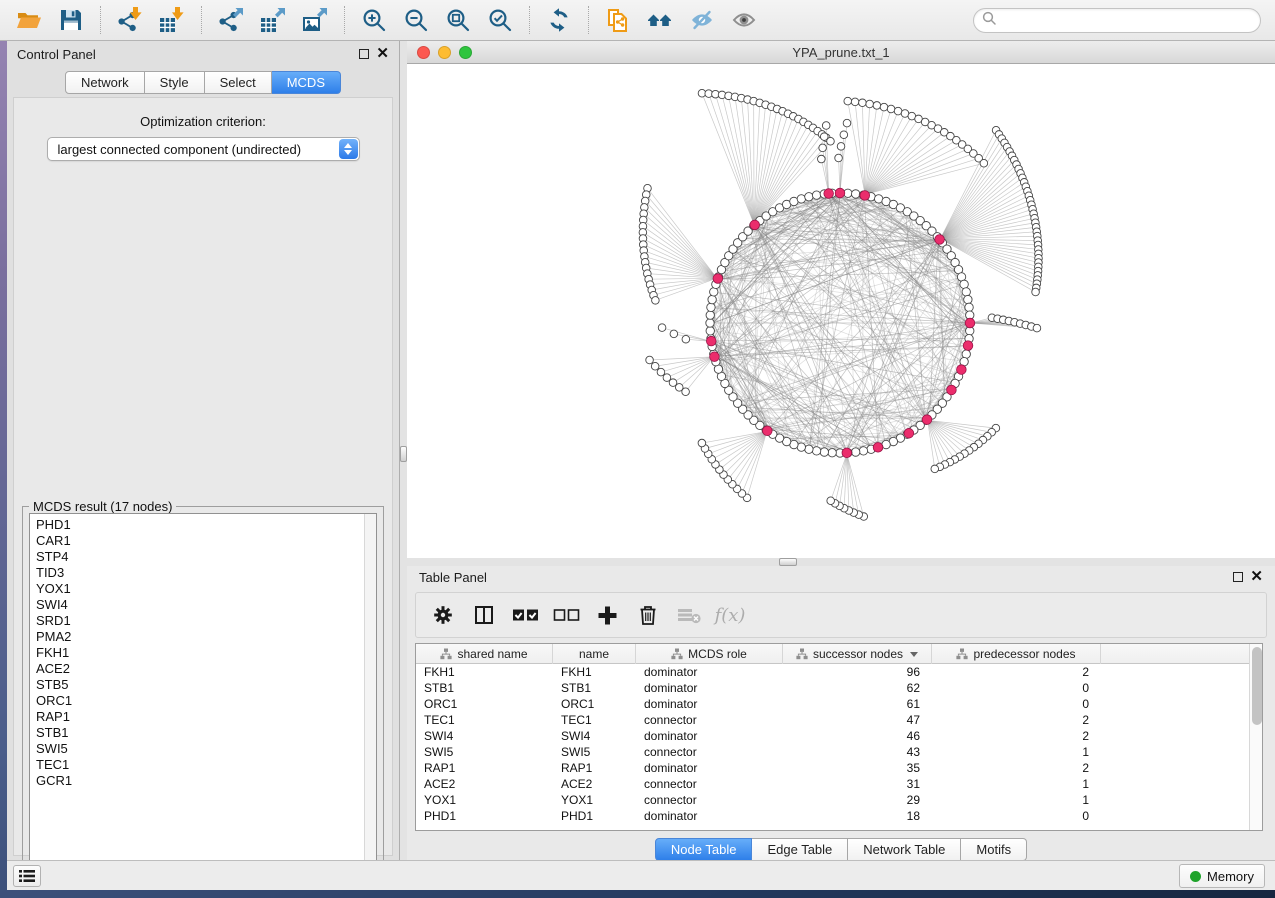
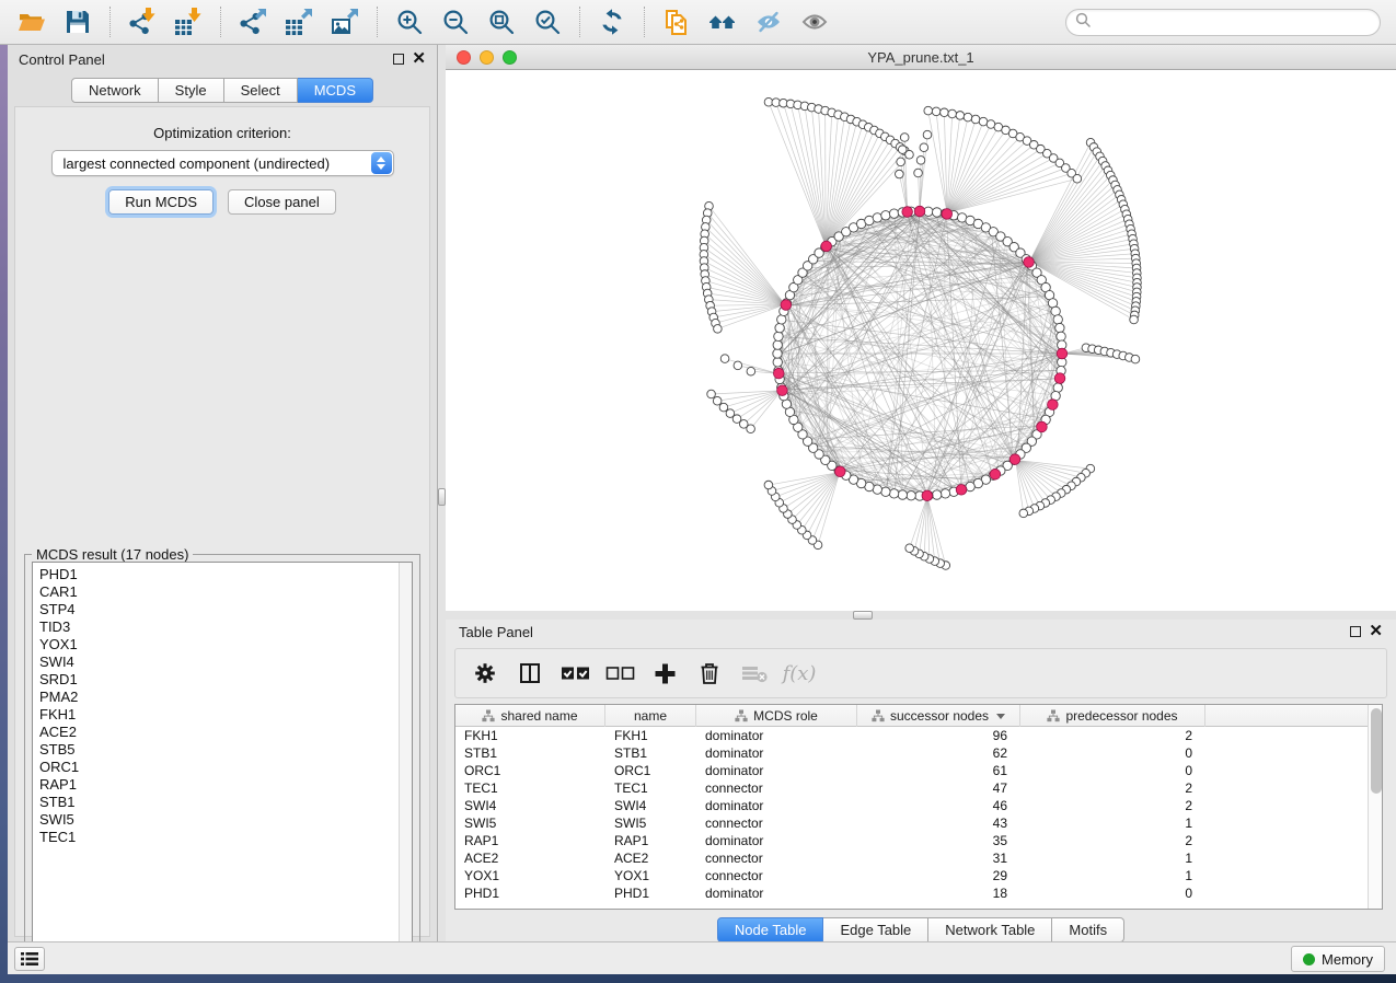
  Control Panel
  ✕
  Network
  Style
  Select
  MCDS
  Optimization criterion:
  largest connected component (undirected)
+ Run MCDS
+ Close panel
  MCDS result (17 nodes)
  PHD1
  CAR1
  STP4
  TID3
  YOX1
  SWI4
  SRD1
  PMA2
  FKH1
  ACE2
  STB5
  ORC1
  RAP1
  STB1
  SWI5
  TEC1
- GCR1
  YPA_prune.txt_1
  Table Panel
  ✕
  f(x)
  shared name
  name
  MCDS role
  successor nodes
  predecessor nodes
  FKH1
  FKH1
  dominator
  96
  2
  STB1
  STB1
  dominator
  62
  0
  ORC1
  ORC1
  dominator
  61
  0
  TEC1
  TEC1
  connector
  47
  2
  SWI4
  SWI4
  dominator
  46
  2
  SWI5
  SWI5
  connector
  43
  1
  RAP1
  RAP1
  dominator
  35
  2
  ACE2
  ACE2
  connector
  31
  1
  YOX1
  YOX1
  connector
  29
  1
  PHD1
  PHD1
  dominator
  18
  0
  Node Table
  Edge Table
  Network Table
  Motifs
  Memory
